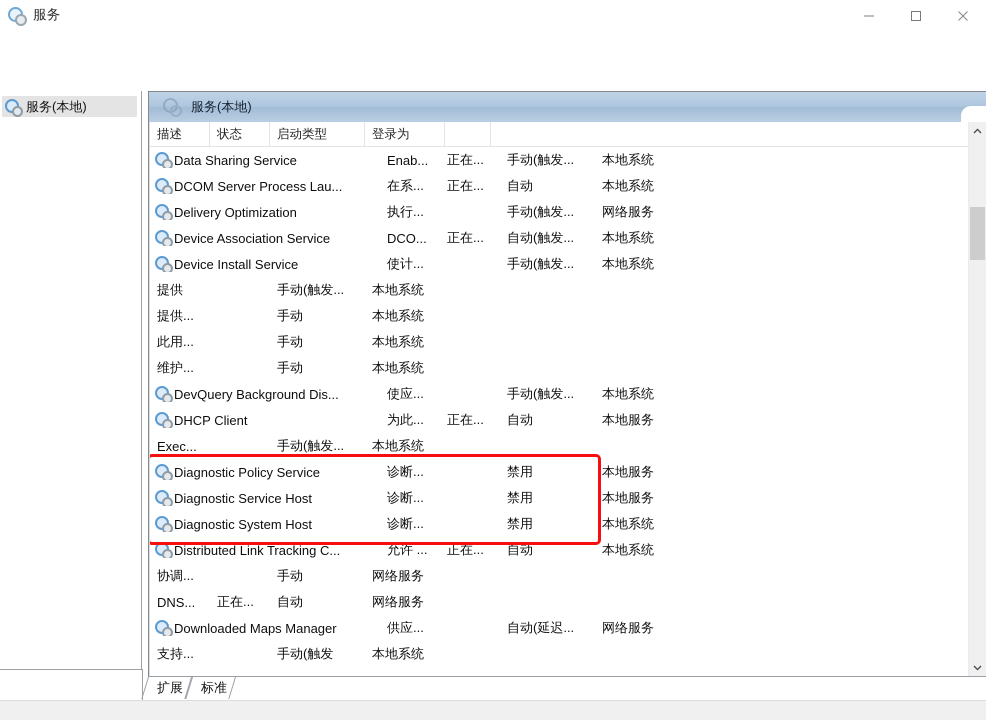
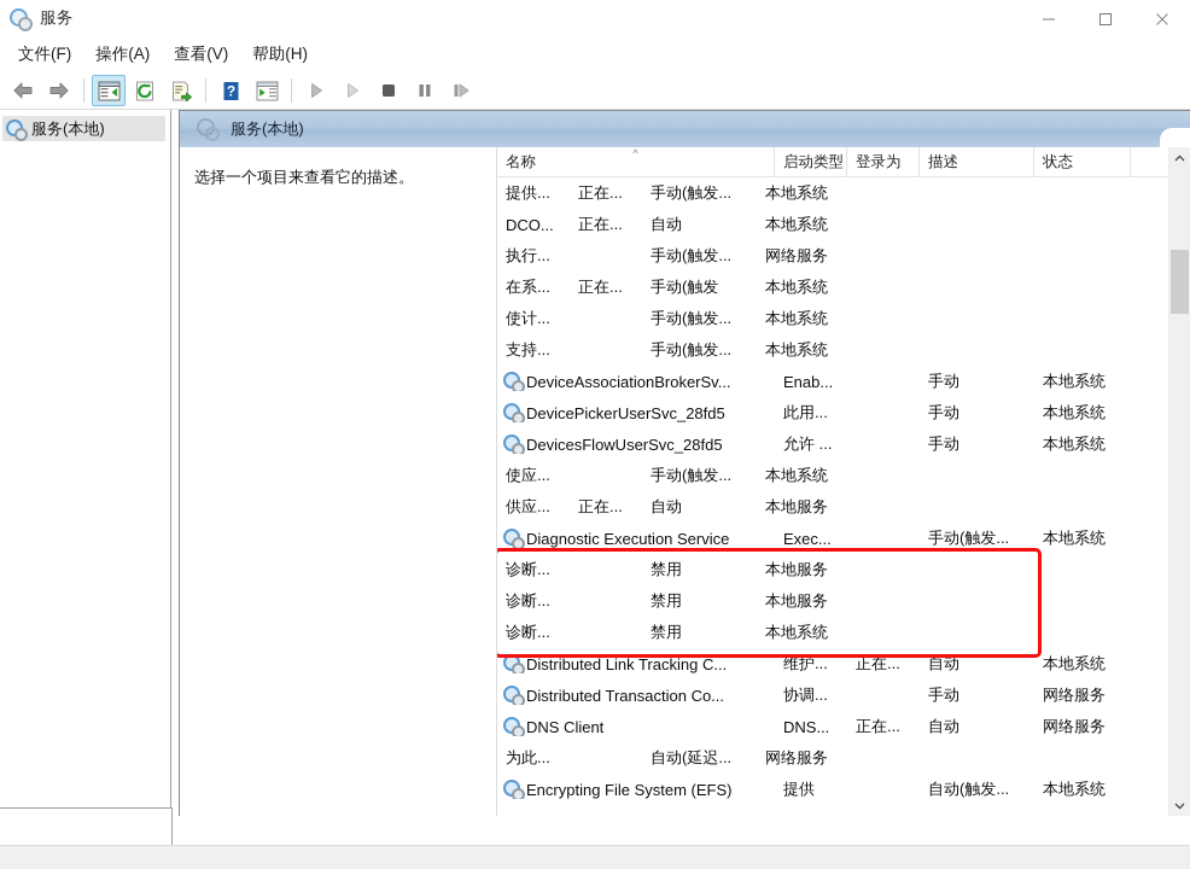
  服务
+ 文件(F)
+ 操作(A)
+ 查看(V)
+ 帮助(H)
+ ?
  服务(本地)
  服务(本地)
+ 选择一个项目来查看它的描述。
+ 名称
+ ^
- 描述
+ 启动类型
- 状态
+ 登录为
- 启动类型
+ 描述
- 登录为
+ 状态
- Data Sharing Service
- Enab...
+ 提供...
  正在...
  手动(触发...
  本地系统
- DCOM Server Process Lau...
- 在系...
+ DCO...
  正在...
  自动
  本地系统
- Delivery Optimization
  执行...
  手动(触发...
  网络服务
- Device Association Service
- DCO...
+ 在系...
  正在...
- 自动(触发...
+ 手动(触发
  本地系统
- Device Install Service
  使计...
  手动(触发...
  本地系统
- 提供
+ 支持...
  手动(触发...
  本地系统
+ DeviceAssociationBrokerSv...
- 提供...
+ Enab...
  手动
  本地系统
+ DevicePickerUserSvc_28fd5
  此用...
  手动
  本地系统
+ DevicesFlowUserSvc_28fd5
- 维护...
+ 允许 ...
  手动
  本地系统
- DevQuery Background Dis...
  使应...
  手动(触发...
  本地系统
- DHCP Client
- 为此...
+ 供应...
  正在...
  自动
  本地服务
+ Diagnostic Execution Service
  Exec...
  手动(触发...
  本地系统
- Diagnostic Policy Service
  诊断...
  禁用
  本地服务
- Diagnostic Service Host
  诊断...
  禁用
  本地服务
- Diagnostic System Host
  诊断...
  禁用
  本地系统
  Distributed Link Tracking C...
- 允许 ...
+ 维护...
  正在...
  自动
  本地系统
+ Distributed Transaction Co...
  协调...
  手动
  网络服务
+ DNS Client
  DNS...
  正在...
  自动
  网络服务
- Downloaded Maps Manager
- 供应...
+ 为此...
  自动(延迟...
  网络服务
+ Encrypting File System (EFS)
- 支持...
+ 提供
- 手动(触发
+ 自动(触发...
  本地系统
- 扩展
- 标准
